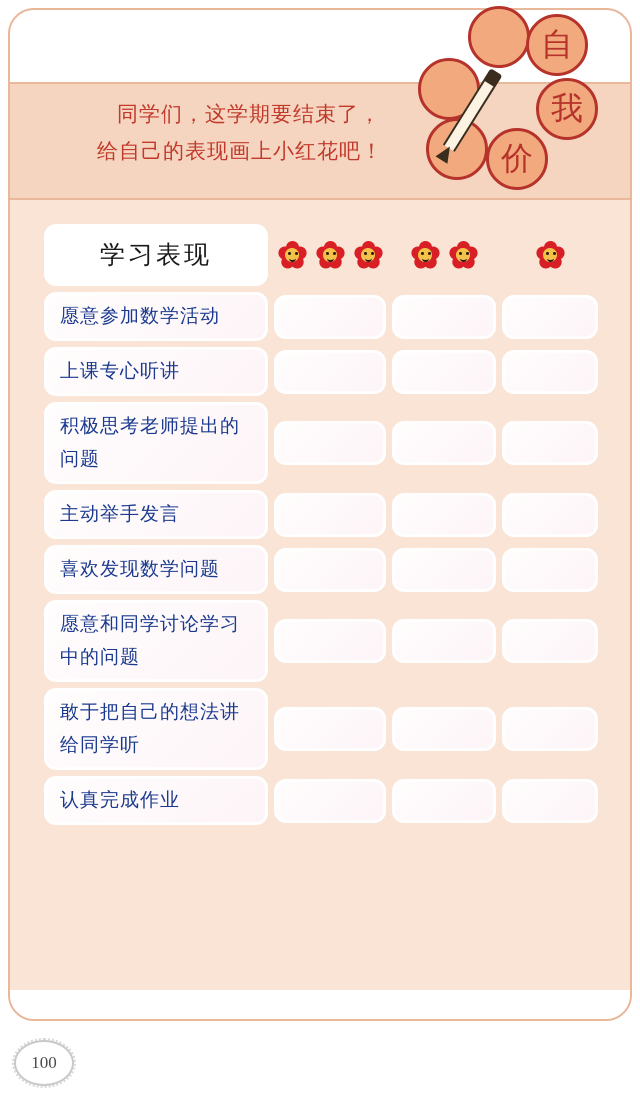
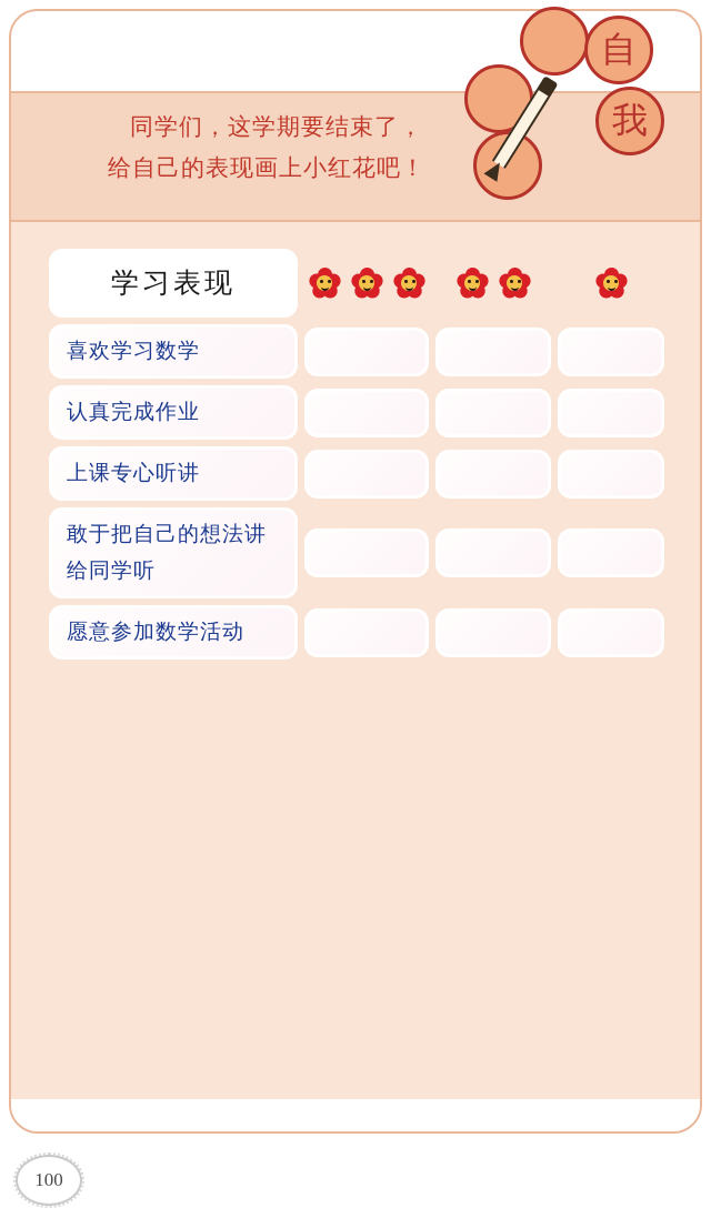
  同学们，这学期要结束了，
  给自己的表现画上小红花吧！
  自
  我
- 价
  学习表现
+ 喜欢学习数学
- 愿意参加数学活动
+ 认真完成作业
  上课专心听讲
- 积极思考老师提出的问题
- 主动举手发言
- 喜欢发现数学问题
- 愿意和同学讨论学习中的问题
  敢于把自己的想法讲给同学听
- 认真完成作业
+ 愿意参加数学活动
  100
